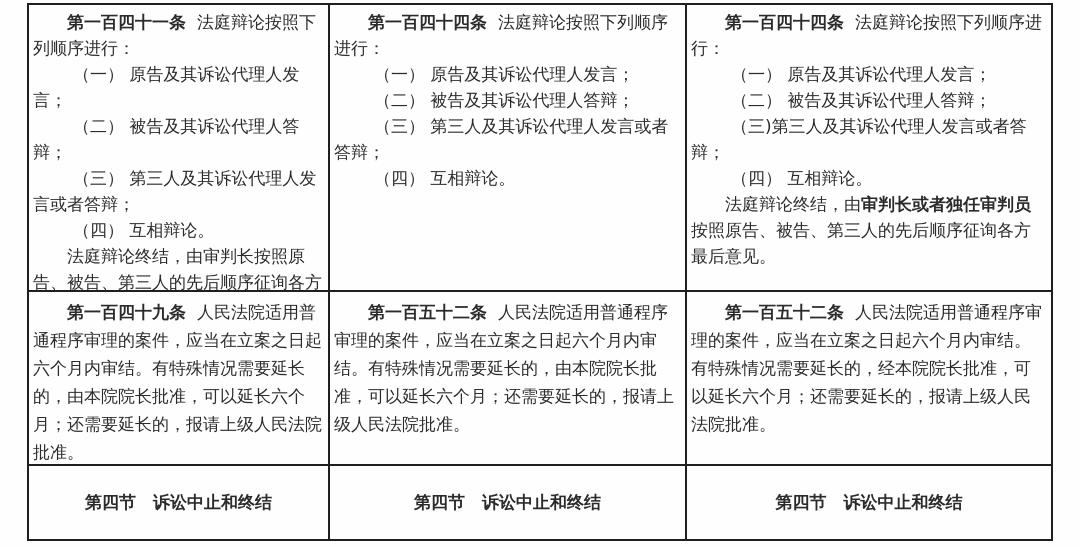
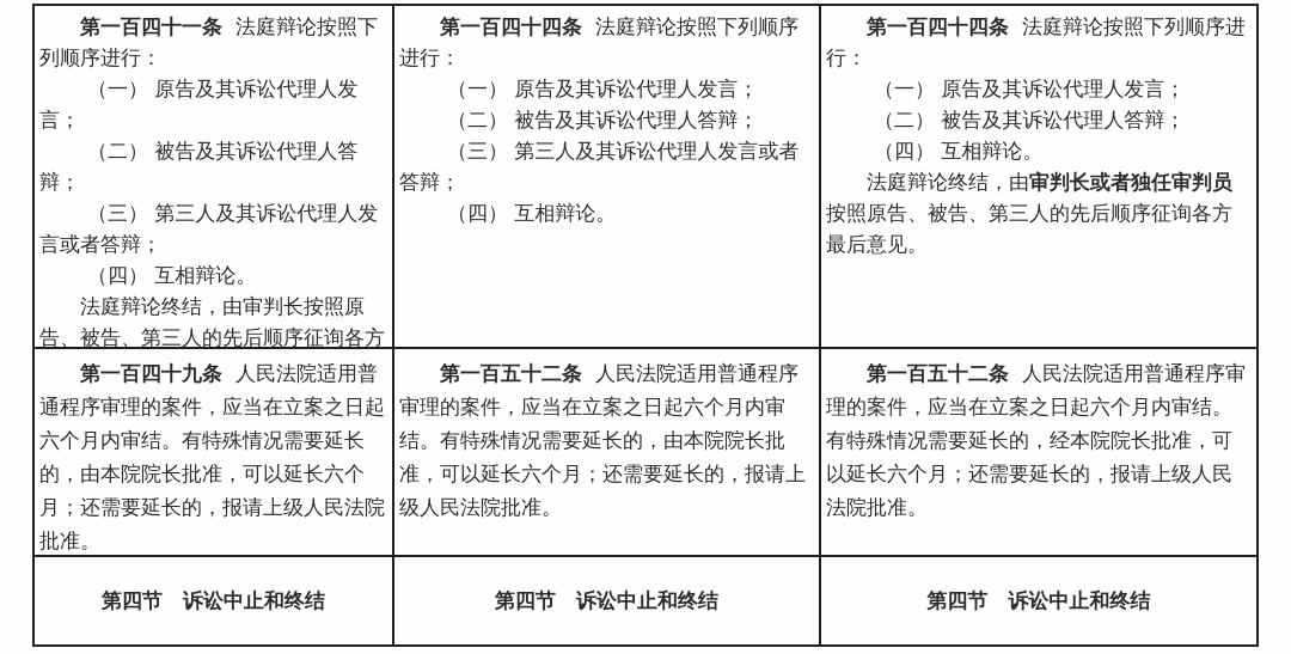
  第一百四十一条 法庭辩论按照下列顺序进行：
  （一） 原告及其诉讼代理人发言；
  （二） 被告及其诉讼代理人答辩；
  （三） 第三人及其诉讼代理人发言或者答辩；
  （四） 互相辩论。
  法庭辩论终结，由审判长按照原告、被告、第三人的先后顺序征询各方
  第一百四十四条 法庭辩论按照下列顺序进行：
  （一） 原告及其诉讼代理人发言；
  （二） 被告及其诉讼代理人答辩；
  （三） 第三人及其诉讼代理人发言或者答辩；
  （四） 互相辩论。
  第一百四十四条 法庭辩论按照下列顺序进行：
  （一） 原告及其诉讼代理人发言；
  （二） 被告及其诉讼代理人答辩；
- （三)第三人及其诉讼代理人发言或者答辩；
  （四） 互相辩论。
  法庭辩论终结，由审判长或者独任审判员按照原告、被告、第三人的先后顺序征询各方最后意见。
  第一百四十九条 人民法院适用普通程序审理的案件，应当在立案之日起六个月内审结。有特殊情况需要延长的，由本院院长批准，可以延长六个月；还需要延长的，报请上级人民法院批准。
  第一百五十二条 人民法院适用普通程序审理的案件，应当在立案之日起六个月内审结。有特殊情况需要延长的，由本院院长批准，可以延长六个月；还需要延长的，报请上级人民法院批准。
  第一百五十二条 人民法院适用普通程序审理的案件，应当在立案之日起六个月内审结。有特殊情况需要延长的，经本院院长批准，可以延长六个月；还需要延长的，报请上级人民法院批准。
  第四节 诉讼中止和终结
  第四节 诉讼中止和终结
  第四节 诉讼中止和终结
